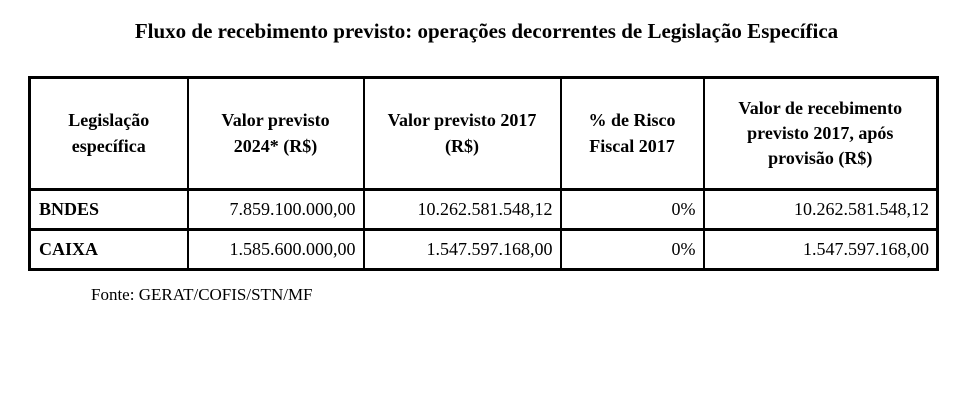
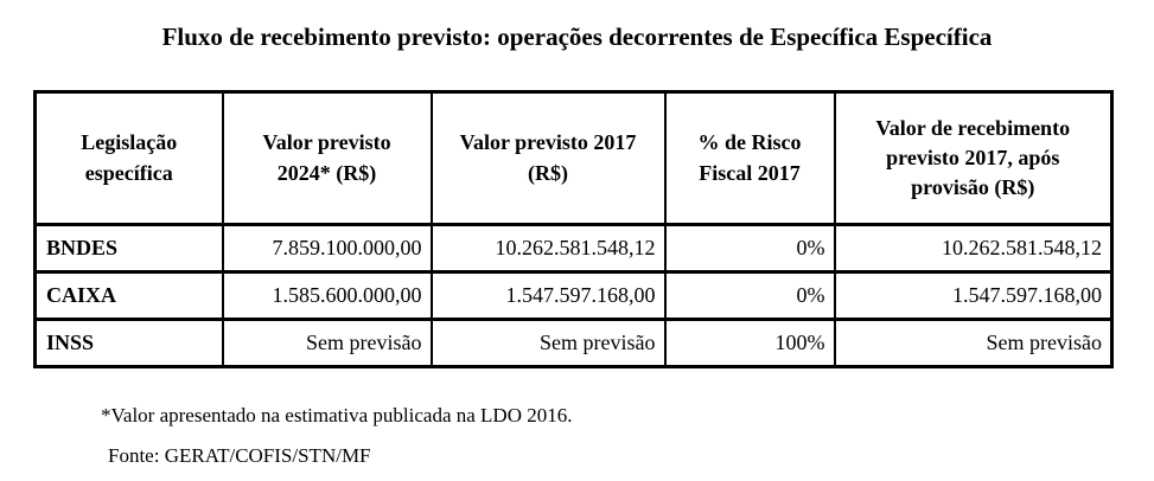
- Fluxo de recebimento previsto: operações decorrentes de Legislação Específica
+ Fluxo de recebimento previsto: operações decorrentes de Específica Específica
  Legislação específica	Valor previsto 2024* (R$)	Valor previsto 2017 (R$)	% de Risco Fiscal 2017	Valor de recebimento previsto 2017, após provisão (R$)
  BNDES	7.859.100.000,00	10.262.581.548,12	0%	10.262.581.548,12
  CAIXA	1.585.600.000,00	1.547.597.168,00	0%	1.547.597.168,00
+ INSS	Sem previsão	Sem previsão	100%	Sem previsão
+ *Valor apresentado na estimativa publicada na LDO 2016.
  Fonte: GERAT/COFIS/STN/MF
